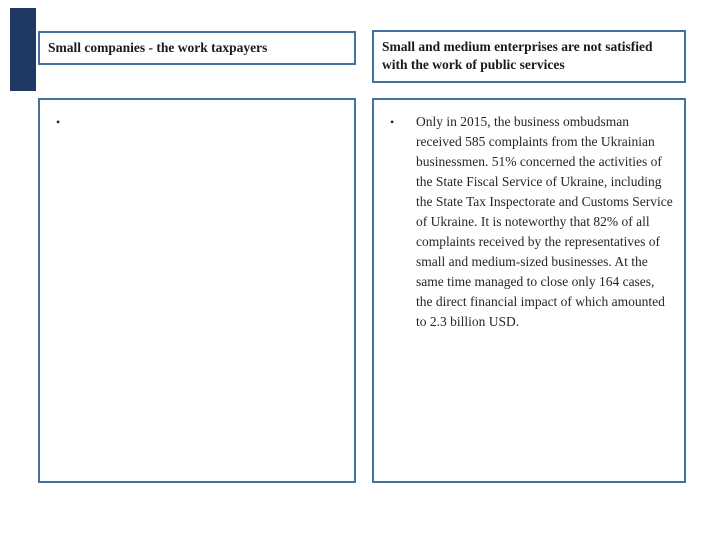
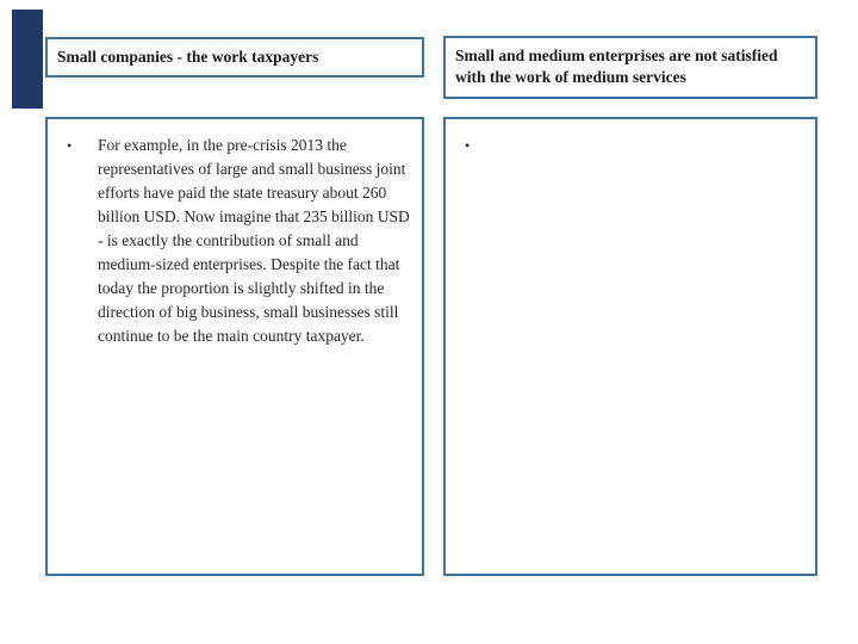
  Small companies - the work taxpayers
- Small and medium enterprises are not satisfied with the work of public services
+ Small and medium enterprises are not satisfied with the work of medium services
  •
+ For example, in the pre-crisis 2013 the representatives of large and small business joint efforts have paid the state treasury about 260 billion USD. Now imagine that 235 billion USD - is exactly the contribution of small and medium-sized enterprises. Despite the fact that today the proportion is slightly shifted in the direction of big business, small businesses still continue to be the main country taxpayer.
  •
- Only in 2015, the business ombudsman received 585 complaints from the Ukrainian businessmen. 51% concerned the activities of the State Fiscal Service of Ukraine, including the State Tax Inspectorate and Customs Service of Ukraine. It is noteworthy that 82% of all complaints received by the representatives of small and medium-sized businesses. At the same time managed to close only 164 cases, the direct financial impact of which amounted to 2.3 billion USD.
